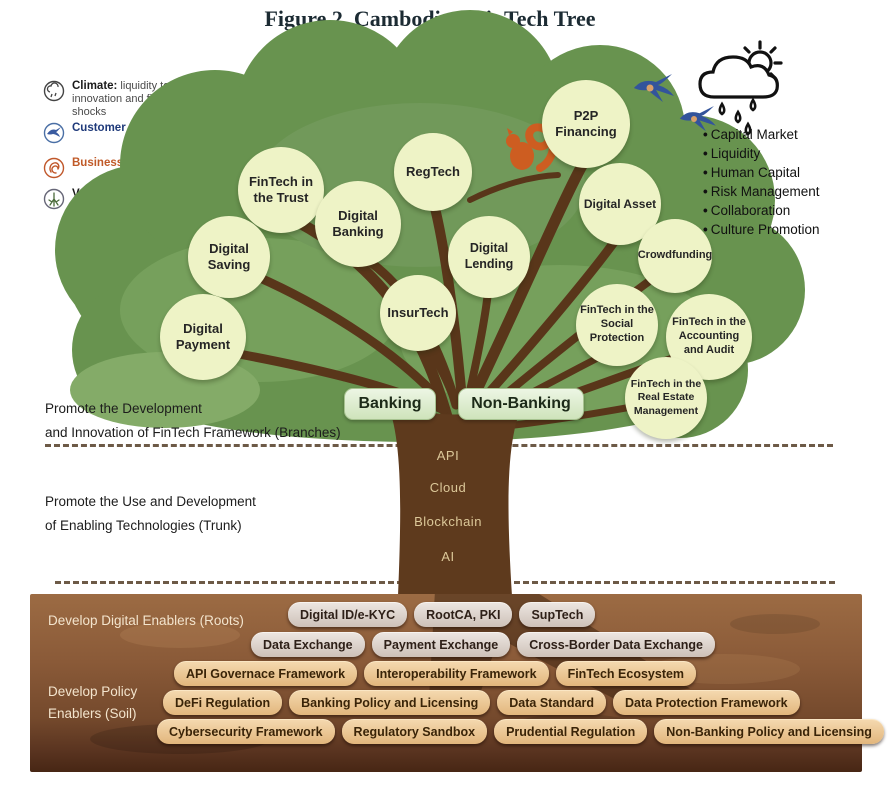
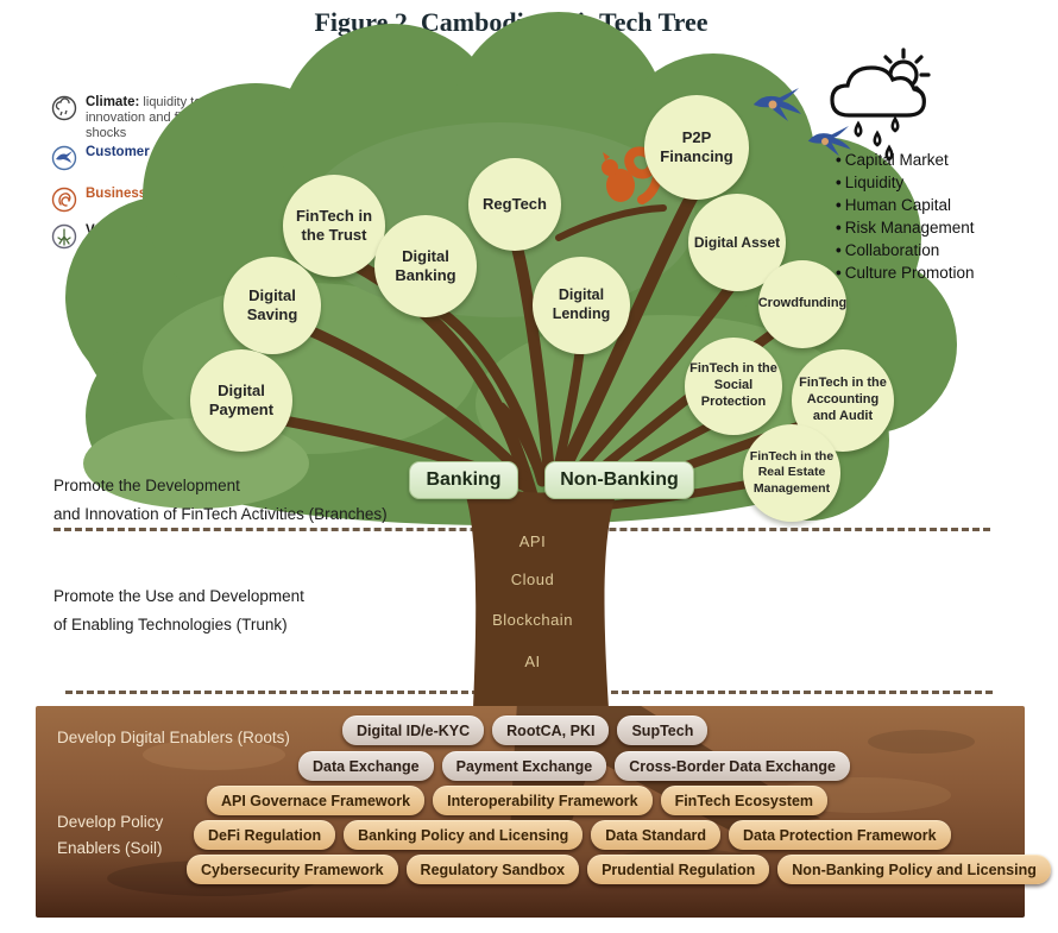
  Figure 2. CambodTech Tree
  Customer
  Business
  Capital Market
  Liquidity
  Human Capital
  Risk Management
  Collaboration
  Culture Promotion
  FinTech in the Trust
  Digital Banking
  Digital Saving
  Digital Payment
  RegTech
  Digital Lending
- InsurTech
  P2P Financing
  Digital Asset
  Crowdfunding
  FinTech in the Social Protection
  FinTech in the Accounting and Audit
  FinTech in the Real Estate Management
  Banking
  Non-Banking
  API
  Cloud
  Blockchain
  AI
  Promote the Development
- and Innovation of FinTech Framework (Branches)
+ and Innovation of FinTech Activities (Branches)
  Promote the Use and Development
  of Enabling Technologies (Trunk)
  Develop Digital Enablers (Roots)
  Develop Policy
  Enablers (Soil)
  Digital ID/e-KYC
  RootCA, PKI
  SupTech
  Data Exchange
  Payment Exchange
  Cross-Border Data Exchange
  API Governace Framework
  Interoperability Framework
  FinTech Ecosystem
  DeFi Regulation
  Banking Policy and Licensing
  Data Standard
  Data Protection Framework
  Cybersecurity Framework
  Regulatory Sandbox
  Prudential Regulation
  Non-Banking Policy and Licensing
